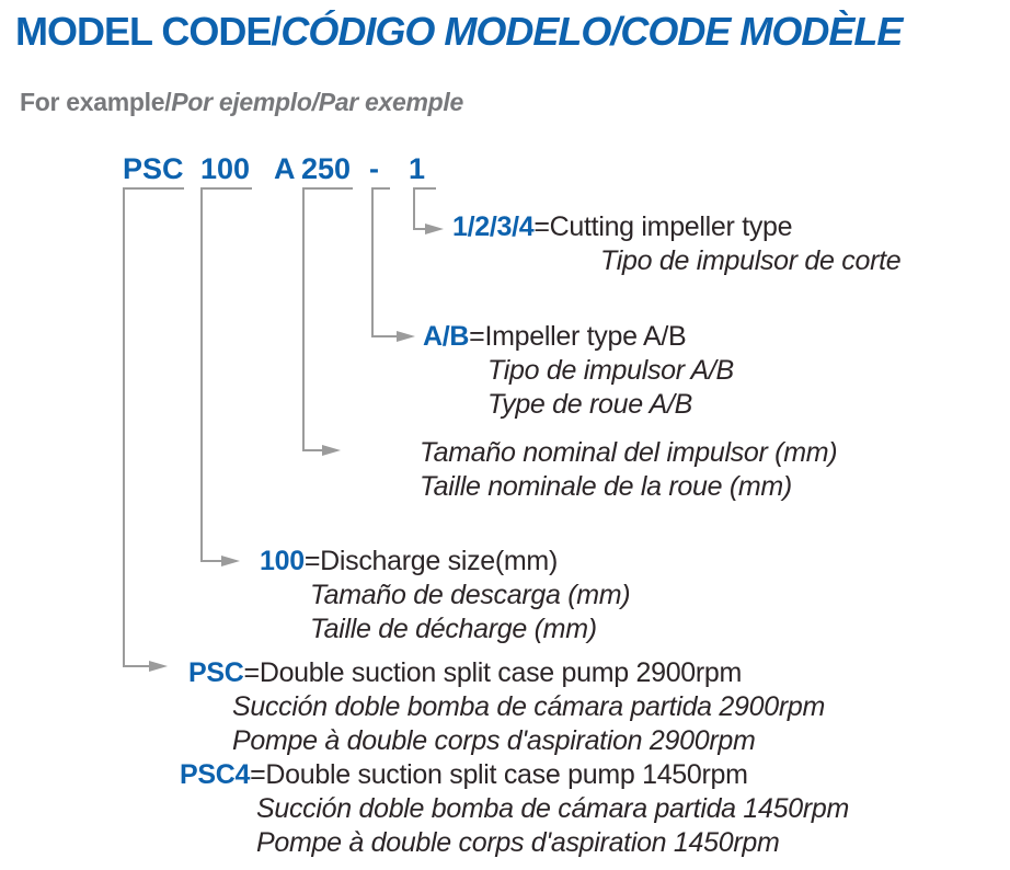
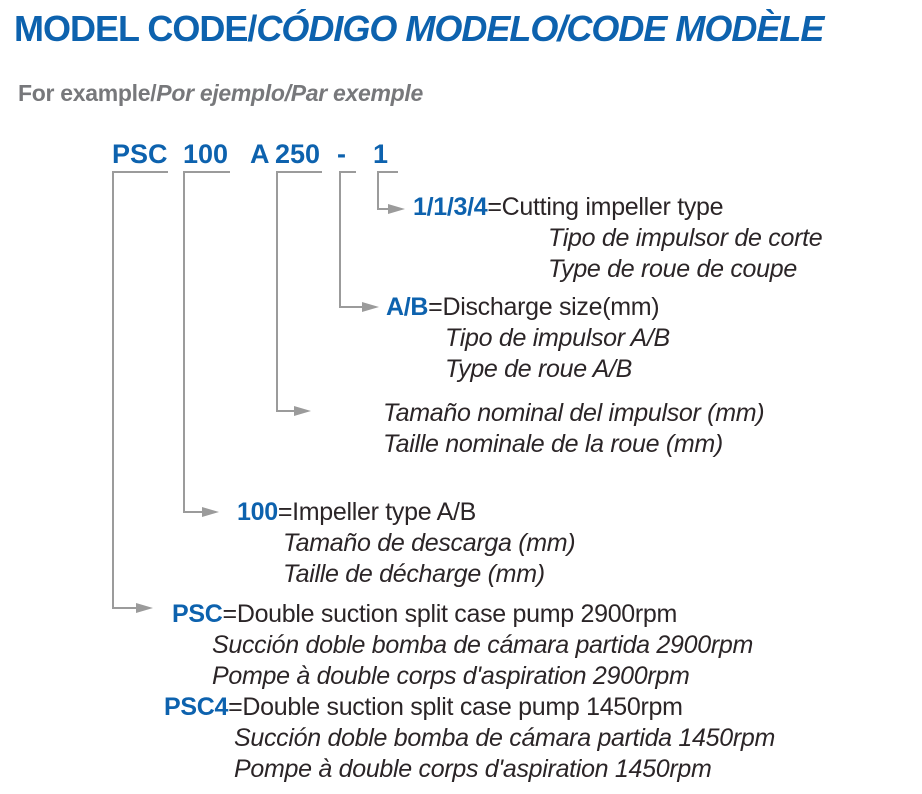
  MODEL CODE/CÓDIGO MODELO/CODE MODÈLE
  For example/Por ejemplo/Par exemple
  PSC
  100
  A
  250
  -
  1
- 1/2/3/4=Cutting impeller type
+ 1/1/3/4=Cutting impeller type
  Tipo de impulsor de corte
+ Type de roue de coupe
- A/B=Impeller type A/B
+ A/B=Discharge size(mm)
  Tipo de impulsor A/B
  Type de roue A/B
  Tamaño nominal del impulsor (mm)
  Taille nominale de la roue (mm)
- 100=Discharge size(mm)
+ 100=Impeller type A/B
  Tamaño de descarga (mm)
  Taille de décharge (mm)
  PSC=Double suction split case pump 2900rpm
  Succión doble bomba de cámara partida 2900rpm
  Pompe à double corps d'aspiration 2900rpm
  PSC4=Double suction split case pump 1450rpm
  Succión doble bomba de cámara partida 1450rpm
  Pompe à double corps d'aspiration 1450rpm
